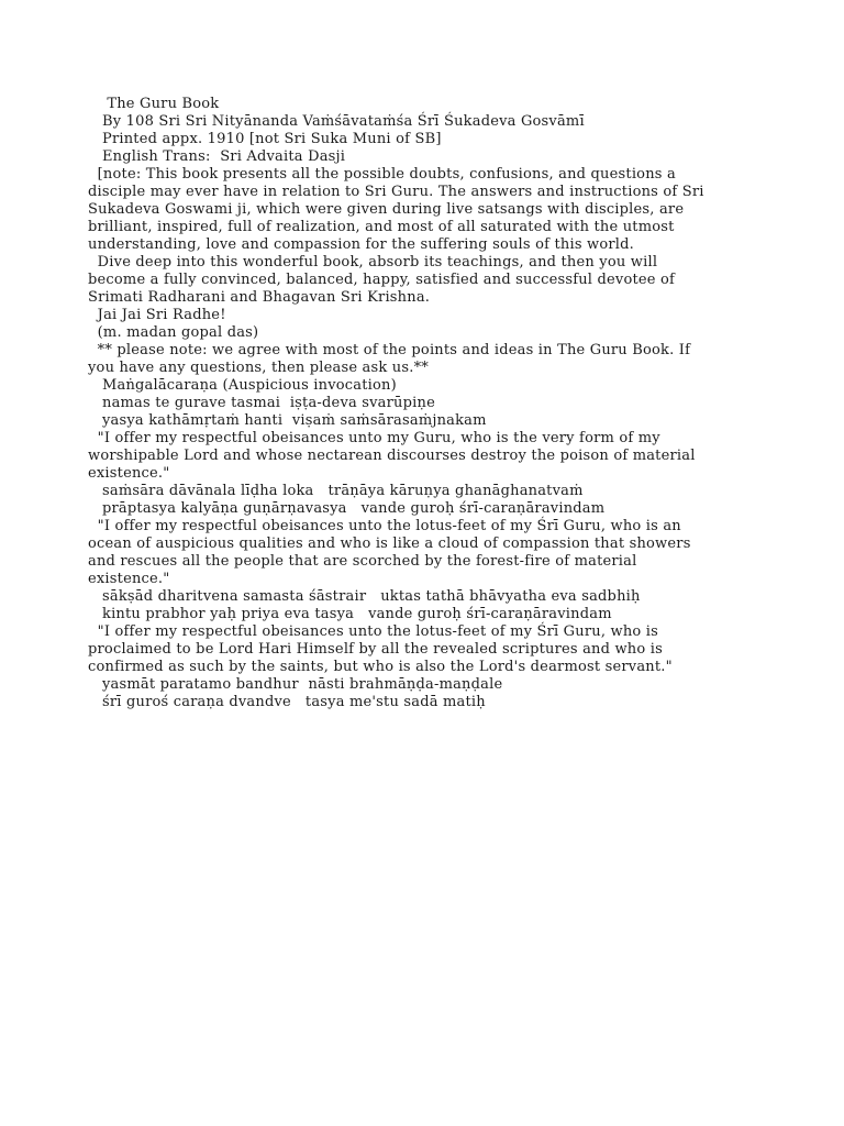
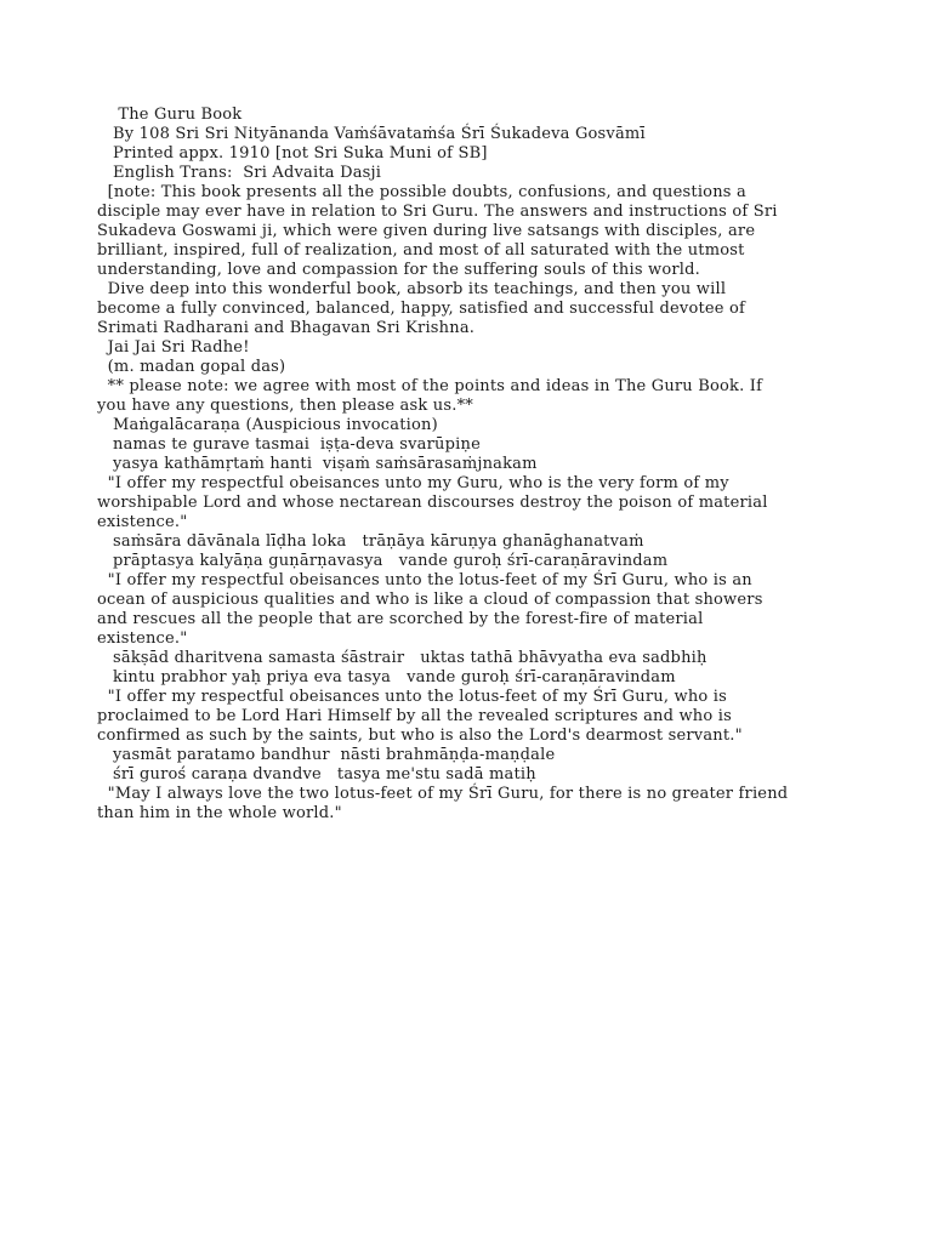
  The Guru Book
  By 108 Sri Sri Nityānanda Vaṁśāvataṁśa Śrī Śukadeva Gosvāmī
  Printed appx. 1910 [not Sri Suka Muni of SB]
  English Trans: Sri Advaita Dasji
  [note: This book presents all the possible doubts, confusions, and questions a
  disciple may ever have in relation to Sri Guru. The answers and instructions of Sri
  Sukadeva Goswami ji, which were given during live satsangs with disciples, are
  brilliant, inspired, full of realization, and most of all saturated with the utmost
  understanding, love and compassion for the suffering souls of this world.
  Dive deep into this wonderful book, absorb its teachings, and then you will
  become a fully convinced, balanced, happy, satisfied and successful devotee of
  Srimati Radharani and Bhagavan Sri Krishna.
  Jai Jai Sri Radhe!
  (m. madan gopal das)
  ** please note: we agree with most of the points and ideas in The Guru Book. If
  you have any questions, then please ask us.**
  Maṅgalācaraṇa (Auspicious invocation)
  namas te gurave tasmai iṣṭa-deva svarūpiṇe
  yasya kathāmṛtaṁ hanti viṣaṁ saṁsārasaṁjnakam
  "I offer my respectful obeisances unto my Guru, who is the very form of my
  worshipable Lord and whose nectarean discourses destroy the poison of material
  existence."
  saṁsāra dāvānala līḍha loka trāṇāya kāruṇya ghanāghanatvaṁ
  prāptasya kalyāṇa guṇārṇavasya vande guroḥ śrī-caraṇāravindam
  "I offer my respectful obeisances unto the lotus-feet of my Śrī Guru, who is an
  ocean of auspicious qualities and who is like a cloud of compassion that showers
  and rescues all the people that are scorched by the forest-fire of material
  existence."
  sākṣād dharitvena samasta śāstrair uktas tathā bhāvyatha eva sadbhiḥ
  kintu prabhor yaḥ priya eva tasya vande guroḥ śrī-caraṇāravindam
  "I offer my respectful obeisances unto the lotus-feet of my Śrī Guru, who is
  proclaimed to be Lord Hari Himself by all the revealed scriptures and who is
  confirmed as such by the saints, but who is also the Lord's dearmost servant."
  yasmāt paratamo bandhur nāsti brahmāṇḍa-maṇḍale
  śrī guroś caraṇa dvandve tasya me'stu sadā matiḥ
+ "May I always love the two lotus-feet of my Śrī Guru, for there is no greater friend
+ than him in the whole world."
